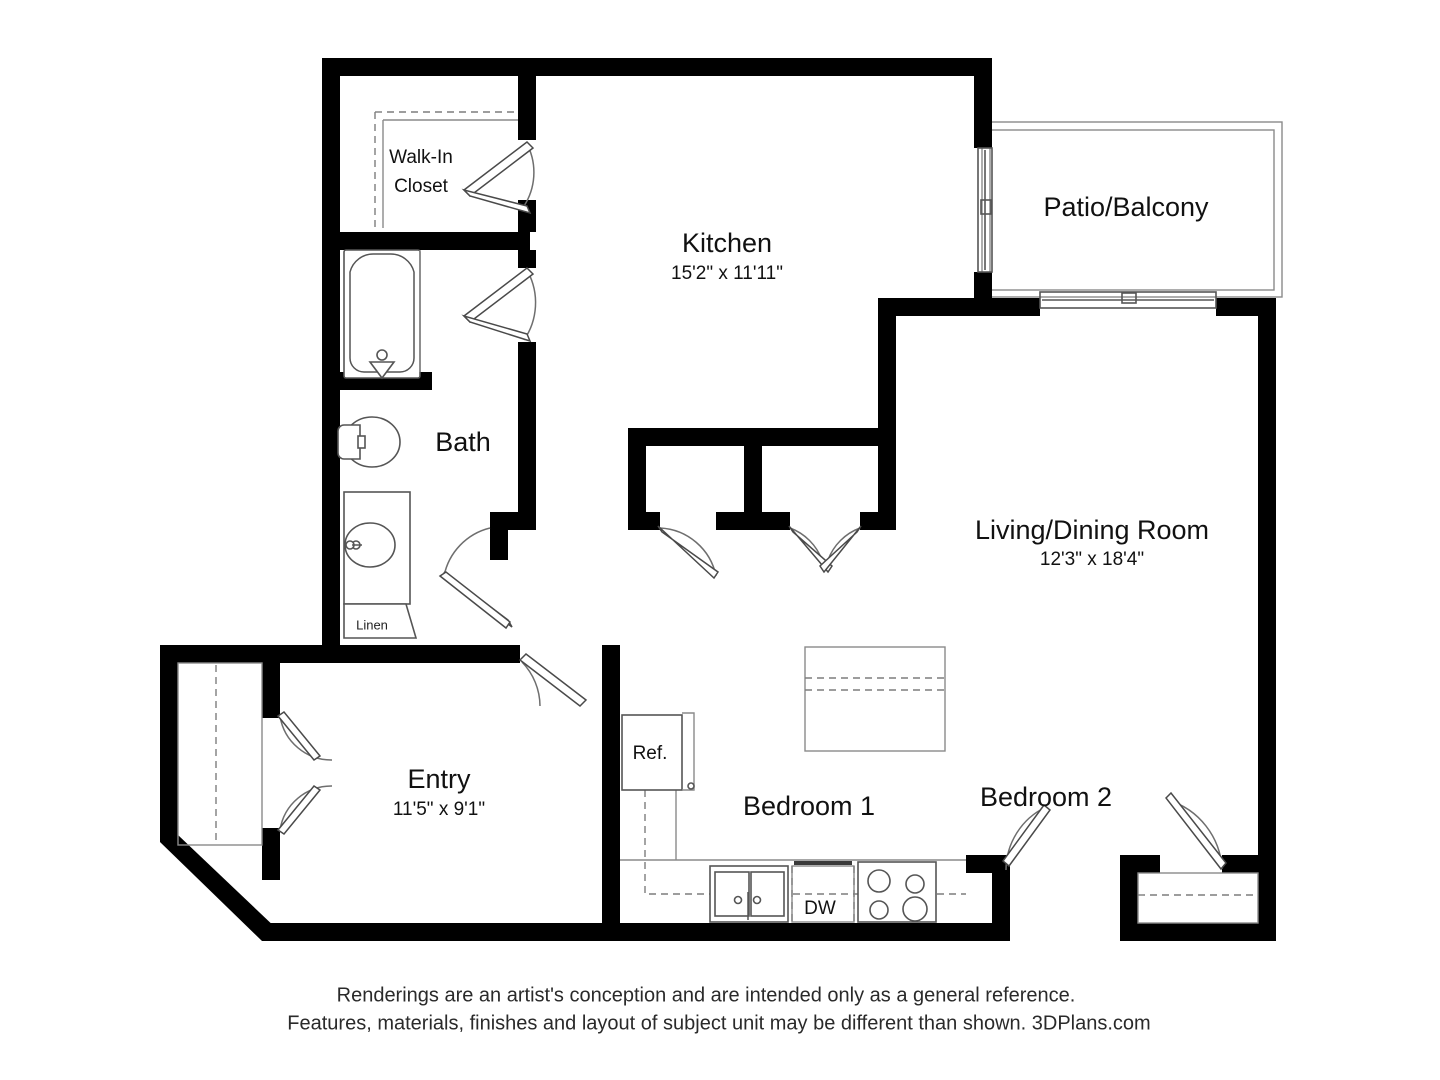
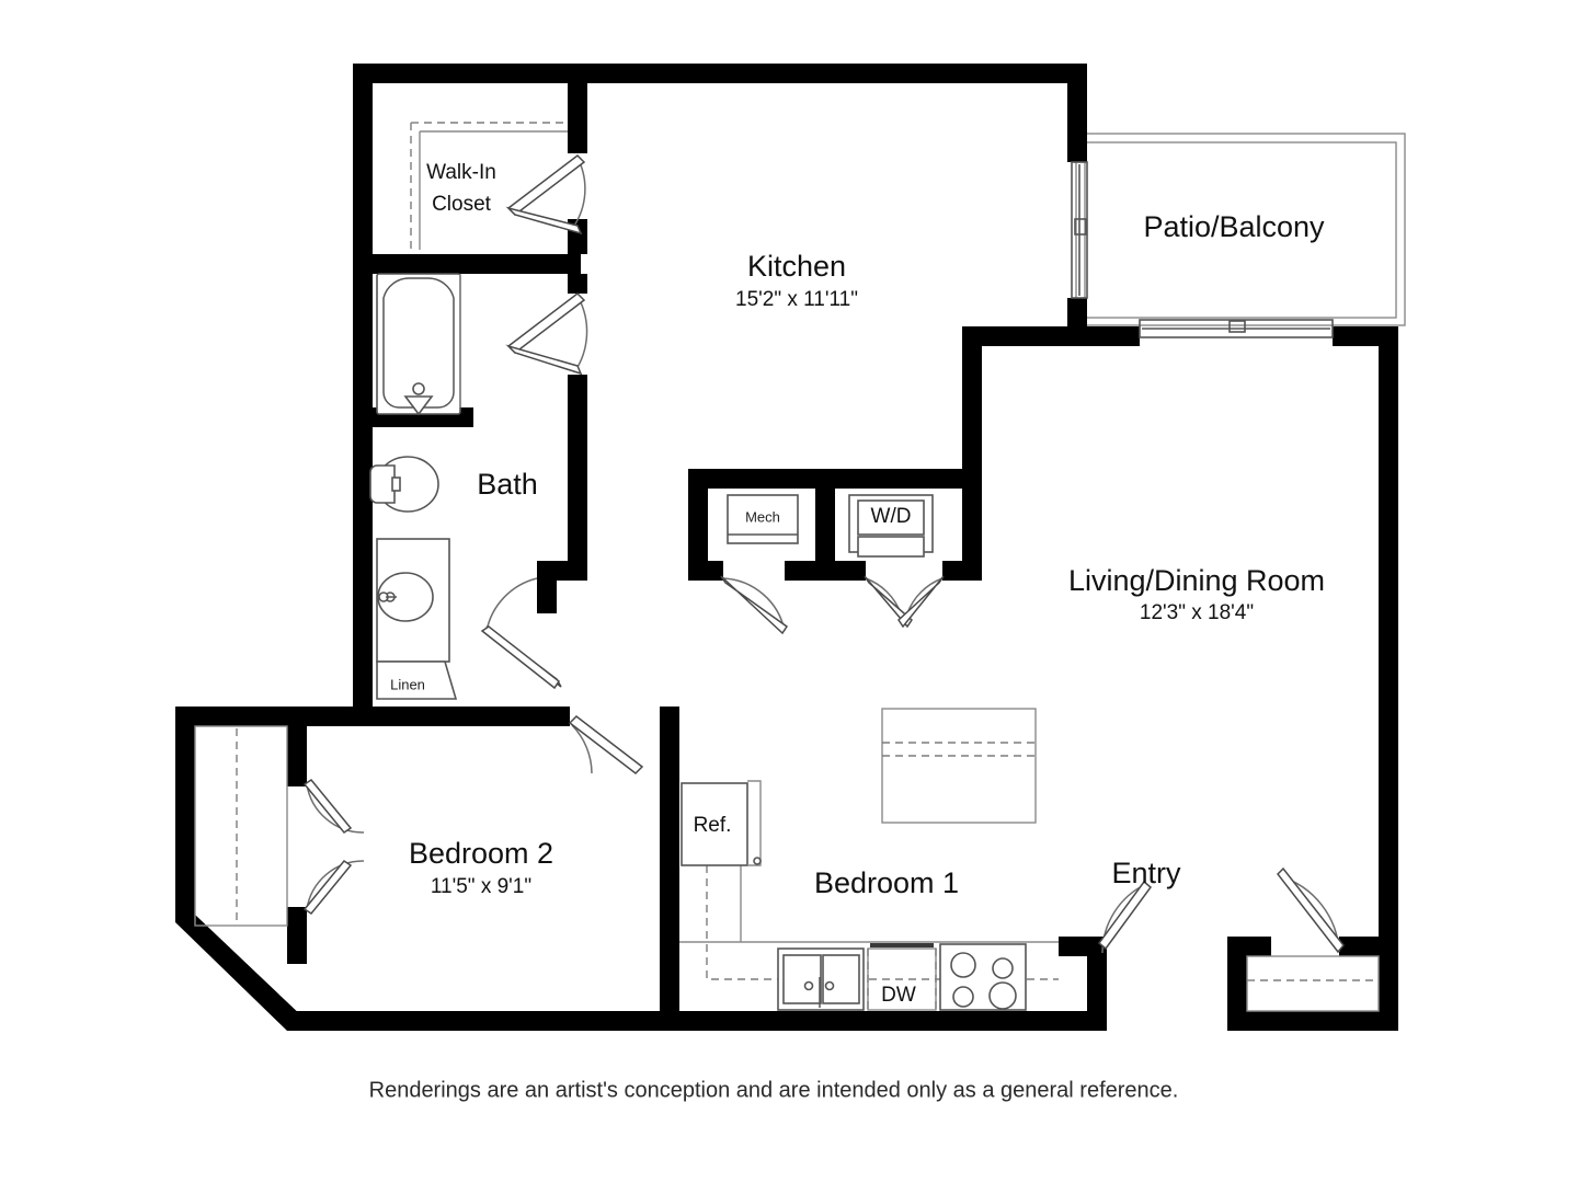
  Linen
+ Mech
+ W/D
  Ref.
  DW
  Walk-In
  Closet
  Kitchen
  15'2" x 11'11"
  Patio/Balcony
  Bath
  Living/Dining Room
  12'3" x 18'4"
- Entry
+ Bedroom 2
  11'5" x 9'1"
  Bedroom 1
- Bedroom 2
+ Entry
  Renderings are an artist's conception and are intended only as a general reference.
- Features, materials, finishes and layout of subject unit may be different than shown. 3DPlans.com
